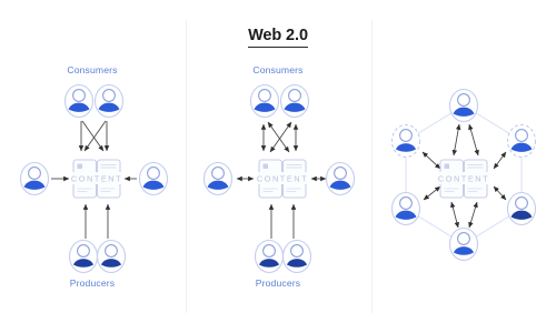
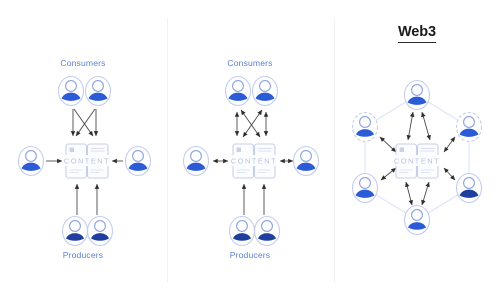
  Consumers
  Producers
  CONTENT
- Web 2.0
  Consumers
  Producers
  CONTENT
+ Web3
  CONTENT
